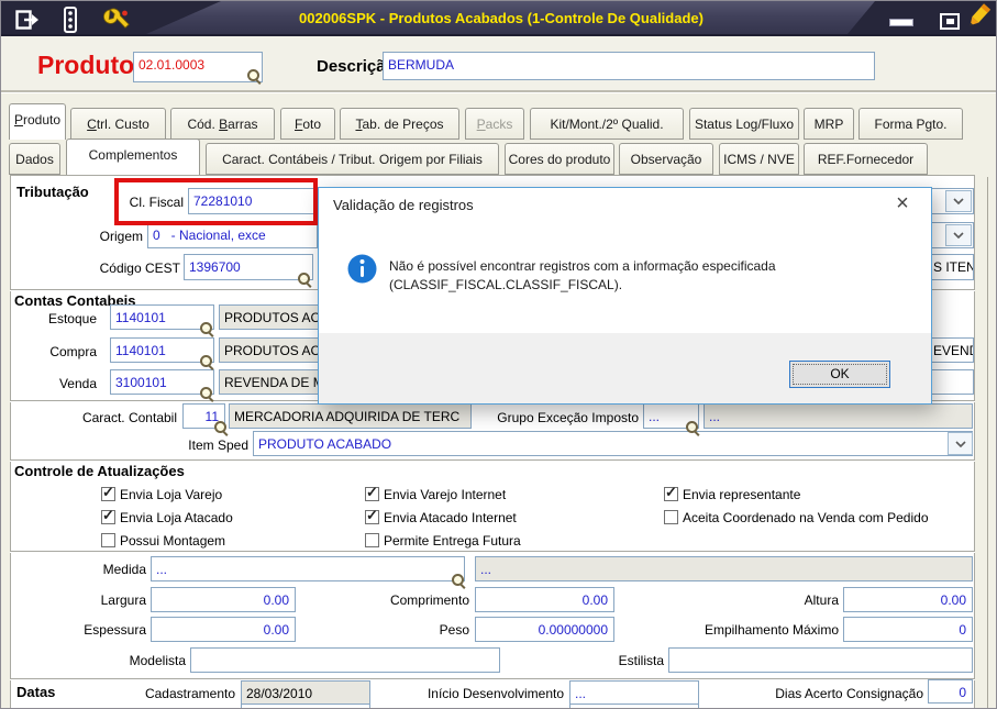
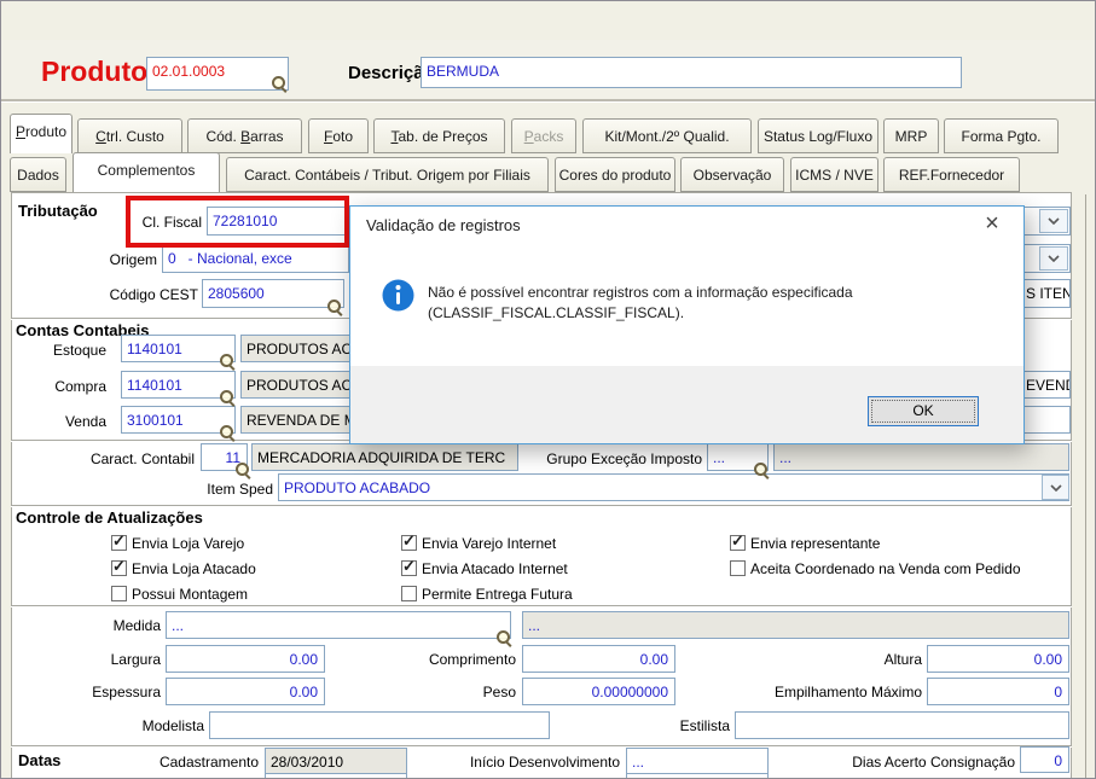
- 002006SPK - Produtos Acabados (1-Controle De Qualidade)
  Produto
  02.01.0003
  Descriçã
  BERMUDA
  Produto
  Ctrl. Custo
  Cód. Barras
  Foto
  Tab. de Preços
  Packs
  Kit/Mont./2º Qualid.
  Status Log/Fluxo
  MRP
  Forma Pgto.
  Dados
  Complementos
  Caract. Contábeis / Tribut. Origem por Filiais
  Cores do produto
  Observação
  ICMS / NVE
  REF.Fornecedor
  Tributação
  Cl. Fiscal
  72281010
  Origem
  0 - Nacional, exce
  Código CEST
- 1396700
+ 2805600
  S ITEN
  Contas Contabeis
  Estoque
  1140101
  PRODUTOS AC
  Compra
  1140101
  PRODUTOS AC
  EVEN
  Venda
  3100101
  REVENDA DE
  Caract. Contabil
  11
  MERCADORIA ADQUIRIDA DE TERC
  Grupo Exceção Imposto
  ...
  ...
  Item Sped
  PRODUTO ACABADO
  Controle de Atualizações
  ✓
  Envia Loja Varejo
  ✓
  Envia Loja Atacado
  Possui Montagem
  ✓
  Envia Varejo Internet
  ✓
  Envia Atacado Internet
  Permite Entrega Futura
  ✓
  Envia representante
  Aceita Coordenado na Venda com Pedido
  Medida
  ...
  ...
  Largura
  0.00
  Comprimento
  0.00
  Altura
  0.00
  Espessura
  0.00
  Peso
  0.00000000
  Empilhamento Máximo
  0
  Modelista
  Estilista
  Datas
  Cadastramento
  28/03/2010
  Início Desenvolvimento
  ...
  Dias Acerto Consignação
  0
  Validação de registros
  ×
  Não é possível encontrar registros com a informação especificada
  (CLASSIF_FISCAL.CLASSIF_FISCAL).
  OK
